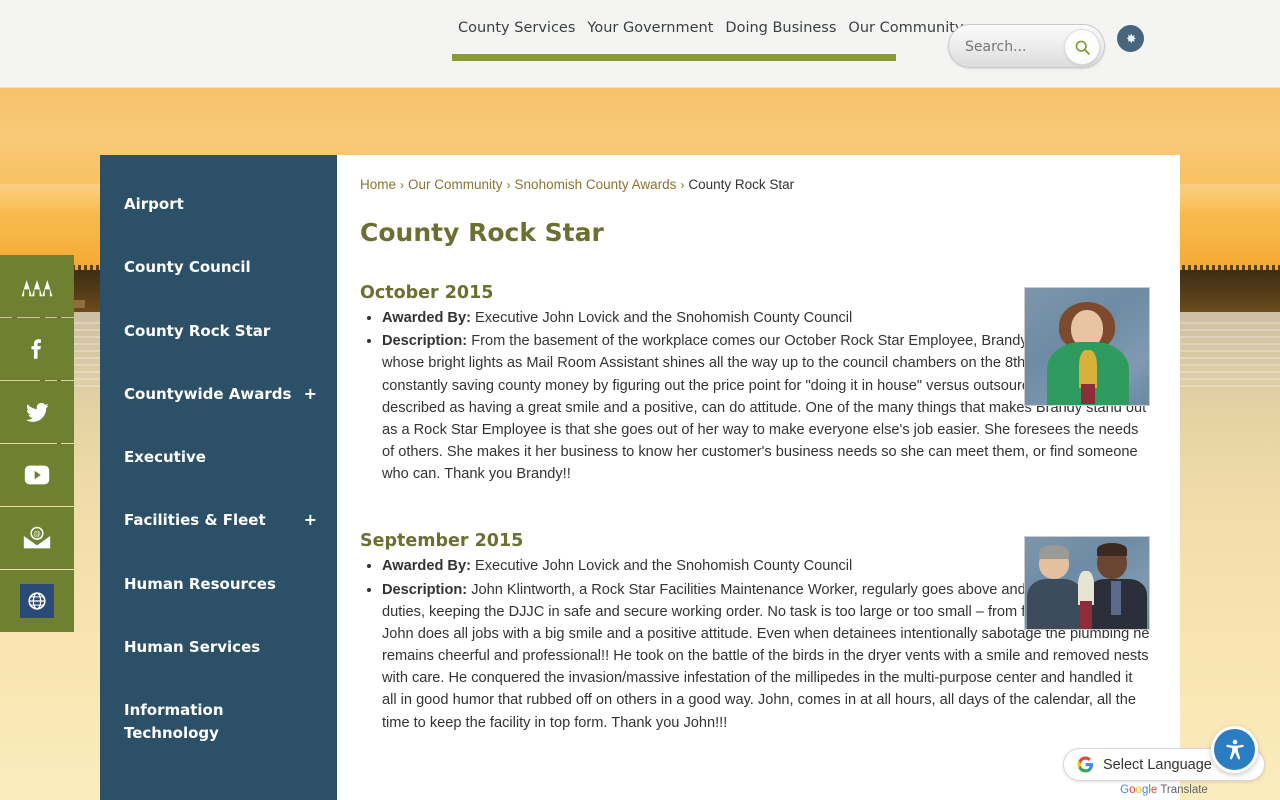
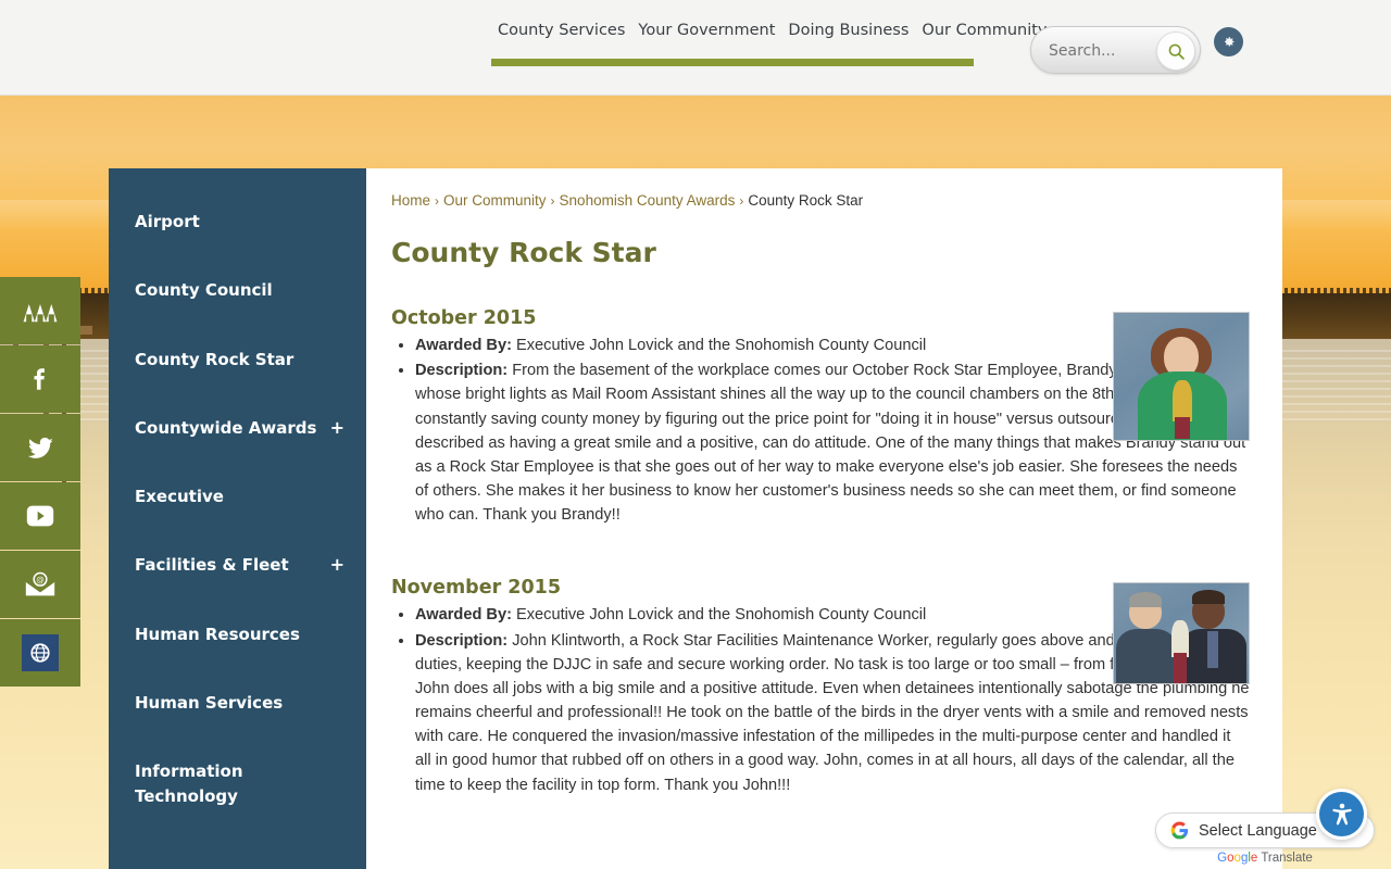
  County Services
  Your Government
  Doing Business
  Our Communit
  Search...
  @
  Airport
  County Council
  County Rock Star
  Countywide Awards
  +
  Executive
  Facilities & Fleet
  +
  Human Resources
  Human Services
  Information Technology
  Home › Our Community › Snohomish County Awards › County Rock Star
  County Rock Star
  October 2015
  Awarded By: Executive John Lovick and the Snohomish County Council
  Description: From the basement of the workplace comes our October Rock Star Employee, Brand whose bright lights as Mail Room Assistant shines all the way up to the council chambers on the 8th constantly saving county money by figuring out the price point for "doing it in house" versus outsour described as having a great smile and a positive, can do attitude. One of the many things that makes Brandy stand out as a Rock Star Employee is that she goes out of her way to make everyone else's job easier. She foresees the needs of others. She makes it her business to know her customer's business needs so she can meet them, or find someone who can. Thank you Brandy!!
- September 2015
+ November 2015
  Awarded By: Executive John Lovick and the Snohomish County Council
  Description: John Klintworth, a Rock Star Facilities Maintenance Worker, regularly goes above and duties, keeping the DJJC in safe and secure working order. No task is too large or too small – from John does all jobs with a big smile and a positive attitude. Even when detainees intentionally sabotage the plumbing he remains cheerful and professional!! He took on the battle of the birds in the dryer vents with a smile and removed nests with care. He conquered the invasion/massive infestation of the millipedes in the multi-purpose center and handled it all in good humor that rubbed off on others in a good way. John, comes in at all hours, all days of the calendar, all the time to keep the facility in top form. Thank you John!!!
  Select Language
  Google Translate
